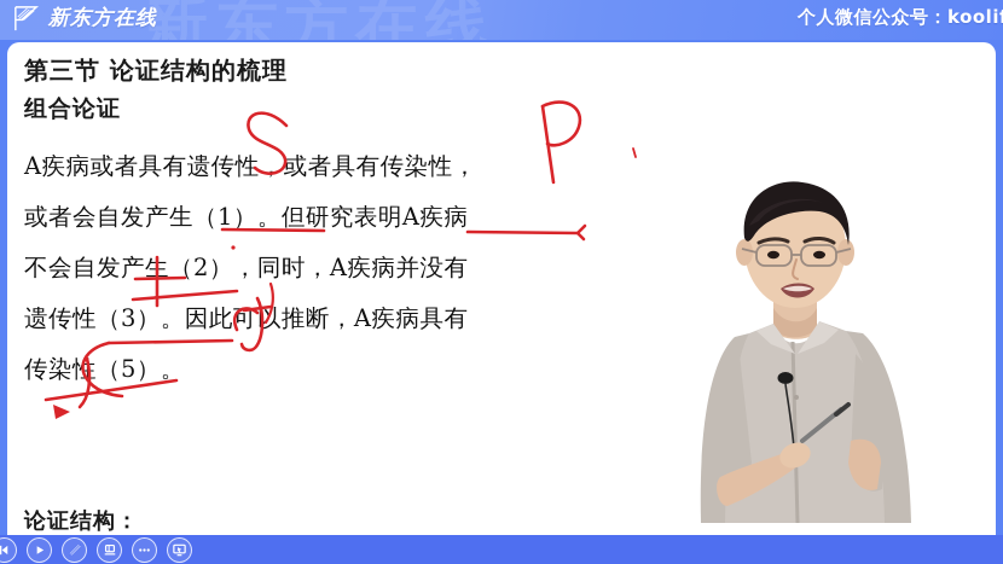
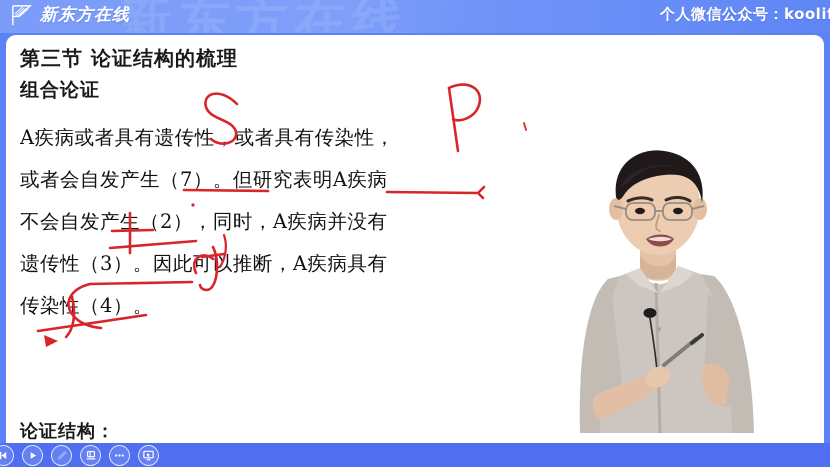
  新东方在线
  新东方在线
  个人微信公众号：kooli
  第三节 论证结构的梳理
  组合论证
  A疾病或者具有遗传性，或者具有传染性，
- 或者会自发产生（1）。但研究表明A疾病
+ 或者会自发产生（7）。但研究表明A疾病
  不会自发产（2），同时，A疾病并没有
  遗传性（3）。因此可推断，A疾病具有
- 传染性（5）。
+ 传染性（4）。
  论证结构：
